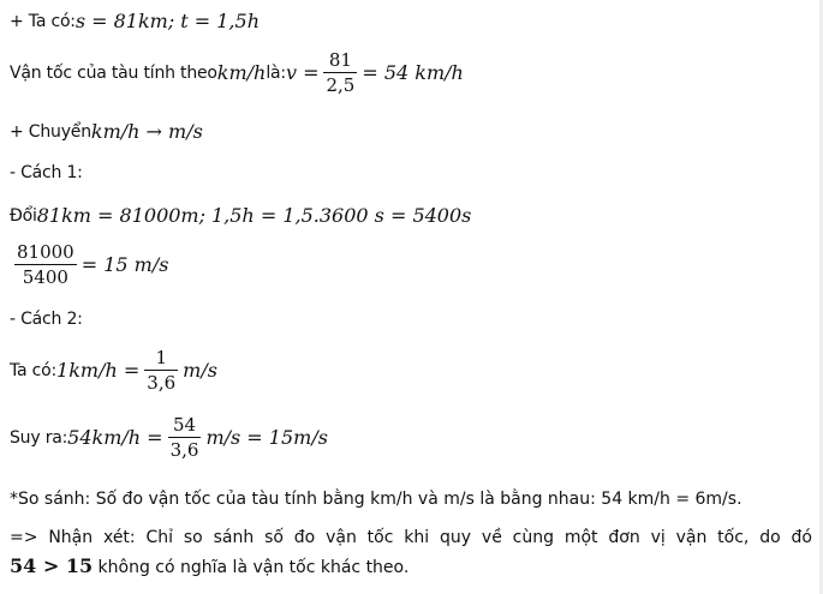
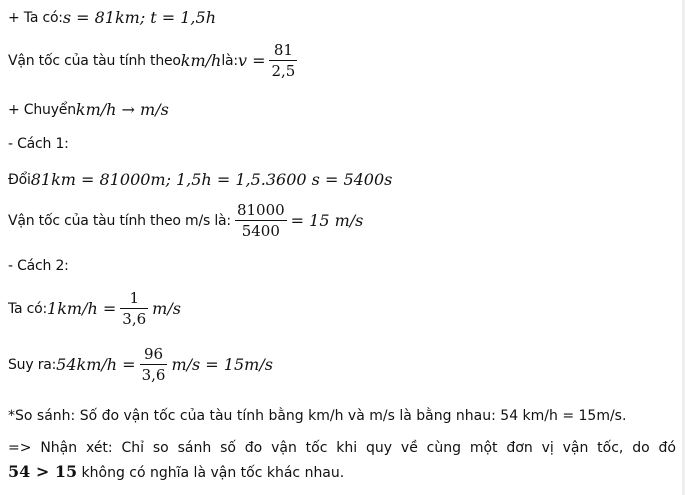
  + Ta có:
  s = 81km;
  t = 1,5h
  Vận tốc của tàu tính theo
  km/h
  là:
  v =
  81
  2,5
- = 54 km/h
  + Chuyển
  km/h → m/s
  - Cách 1:
  Đổi
  81km = 81000m;
  1,5h = 1,5.3600 s = 5400s
+ Vận tốc của tàu tính theo m/s là:
  81000
  5400
  = 15 m/s
  - Cách 2:
  Ta có:
  1km/h =
  1
  3,6
  m/s
  Suy ra:
  54km/h =
- 54
+ 96
  3,6
  m/s = 15m/s
- *So sánh: Số đo vận tốc của tàu tính bằng km/h và m/s là bằng nhau: 54 km/h = 6m/s.
+ *So sánh: Số đo vận tốc của tàu tính bằng km/h và m/s là bằng nhau: 54 km/h = 15m/s.
  => Nhận xét: Chỉ so sánh số đo vận tốc khi quy về cùng một đơn vị vận tốc, do đó
- 54 > 15 không có nghĩa là vận tốc khác theo.
+ 54 > 15 không có nghĩa là vận tốc khác nhau.
